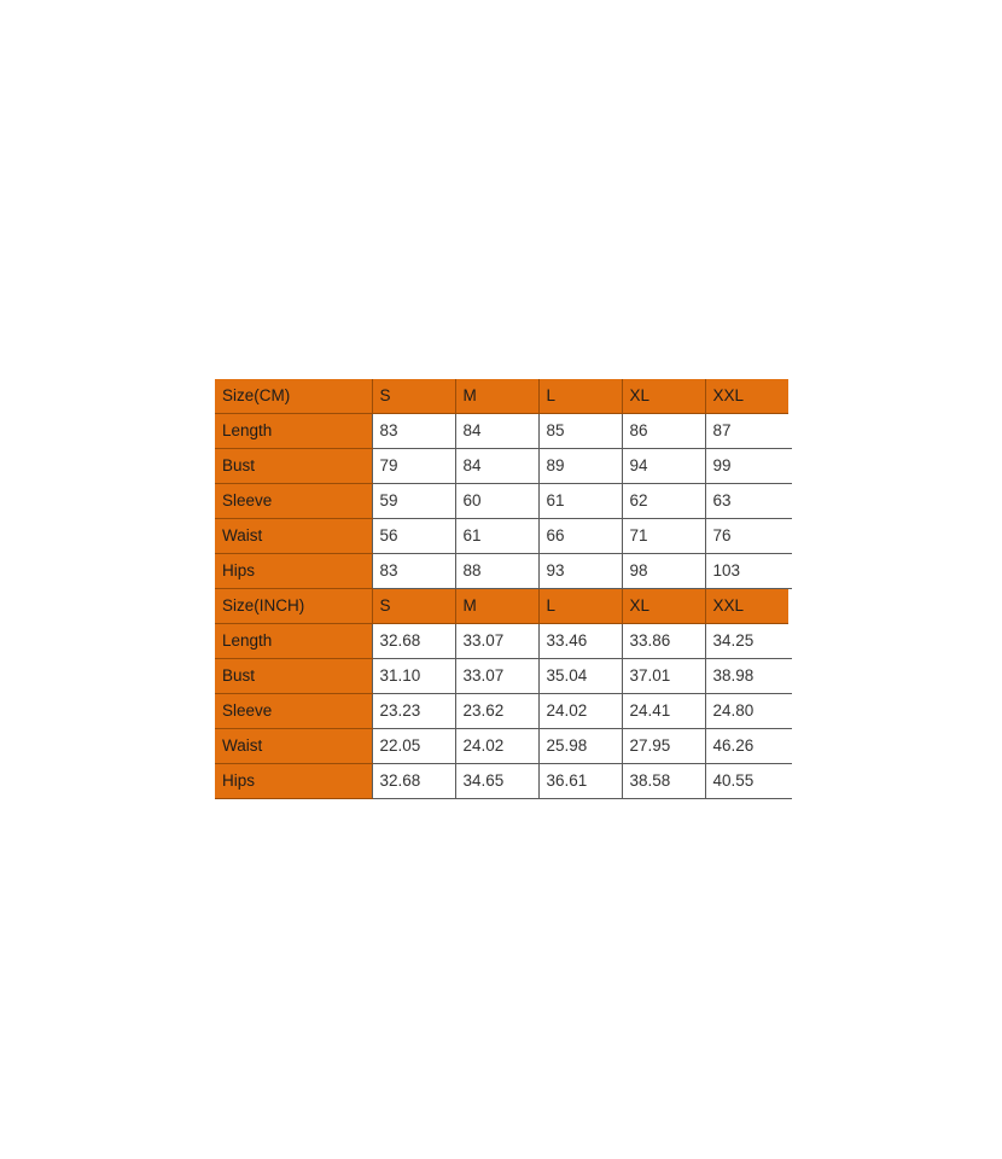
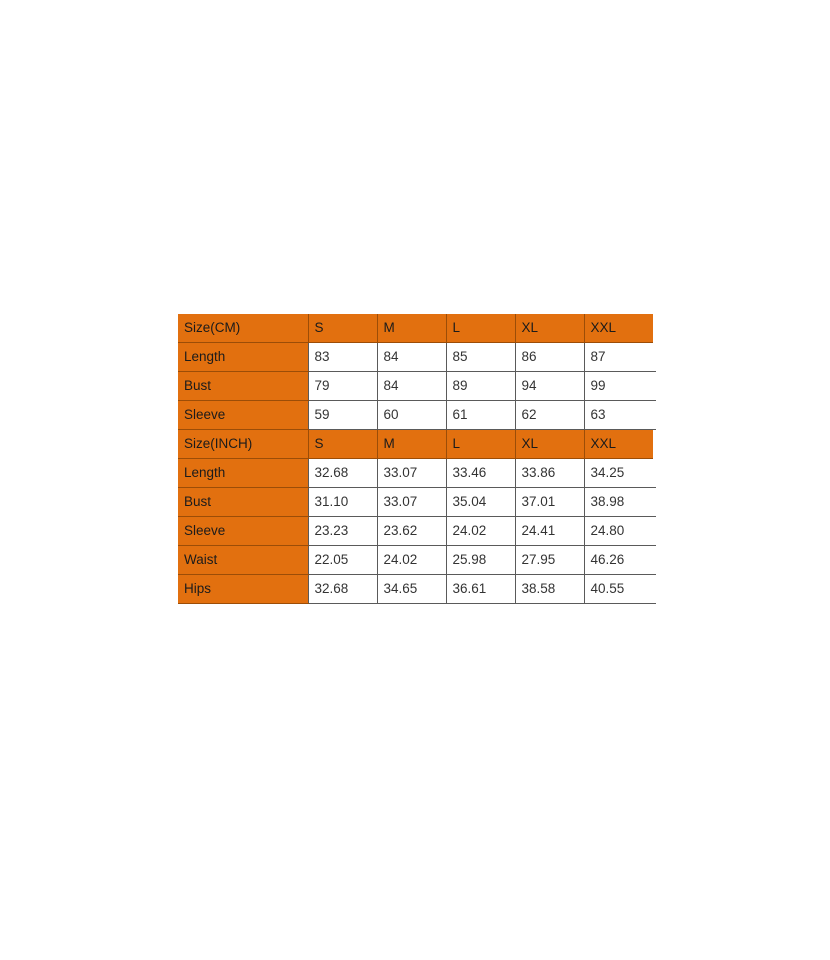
  Size(CM)	S	M	L	XL	XXL
  Length	83	84	85	86	87
  Bust	79	84	89	94	99
  Sleeve	59	60	61	62	63
- Waist	56	61	66	71	76
- Hips	83	88	93	98	103
  Size(INCH)	S	M	L	XL	XXL
  Length	32.68	33.07	33.46	33.86	34.25
  Bust	31.10	33.07	35.04	37.01	38.98
  Sleeve	23.23	23.62	24.02	24.41	24.80
  Waist	22.05	24.02	25.98	27.95	46.26
  Hips	32.68	34.65	36.61	38.58	40.55
